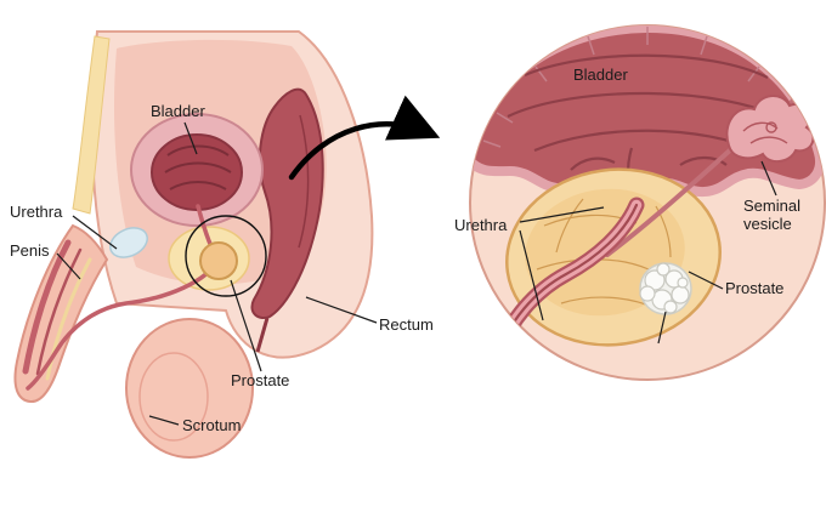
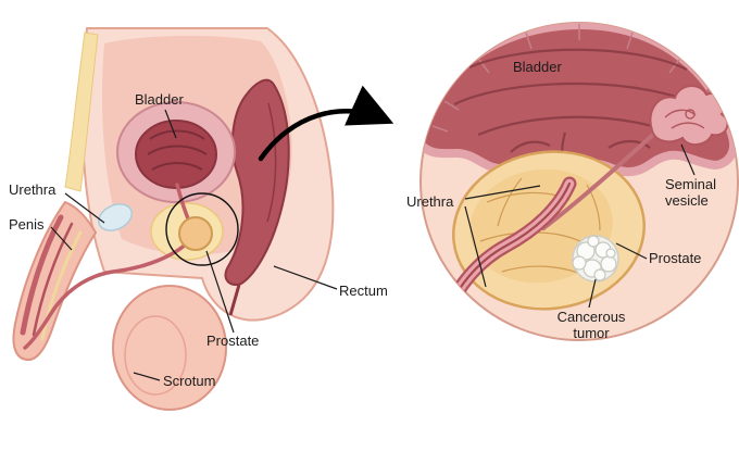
  Bladder
  Urethra
  Penis
  Rectum
  Prostate
  Scrotum
  Bladder
  Urethra
  Seminal vesicle
  Prostate
+ Cancerous tumor
